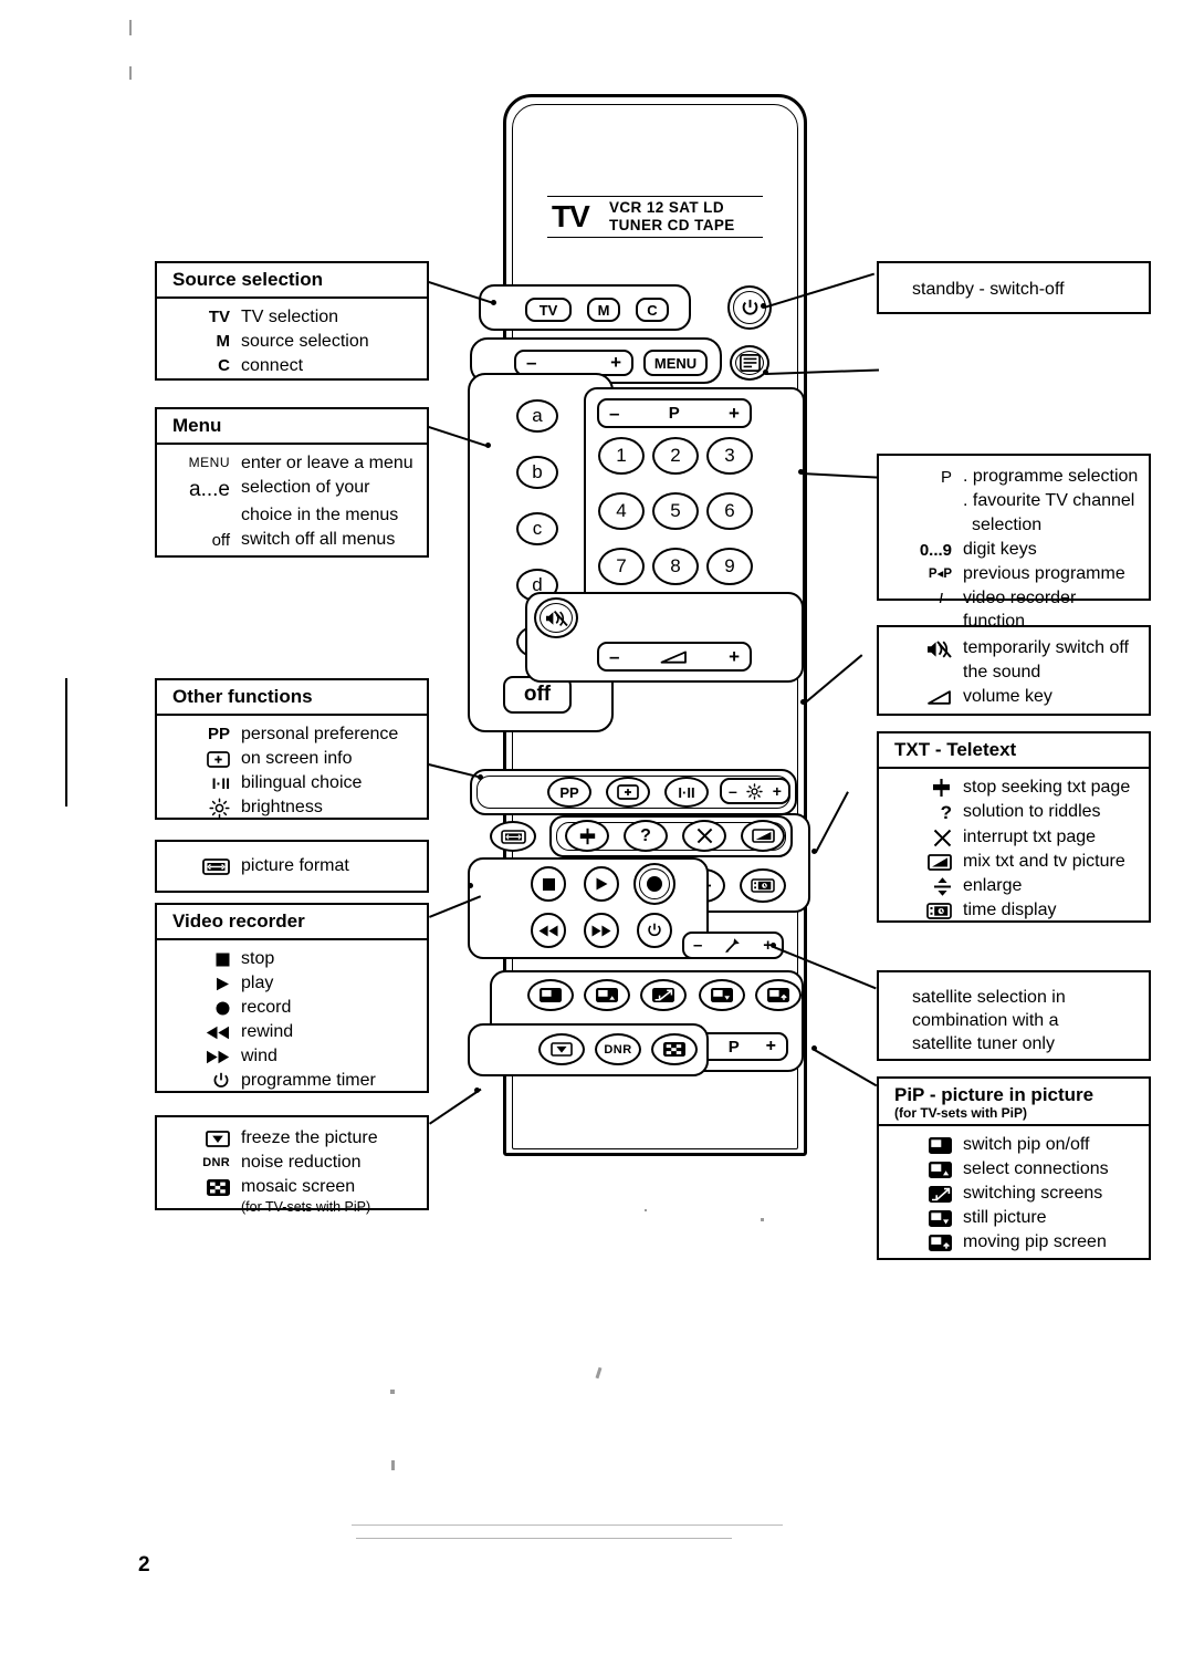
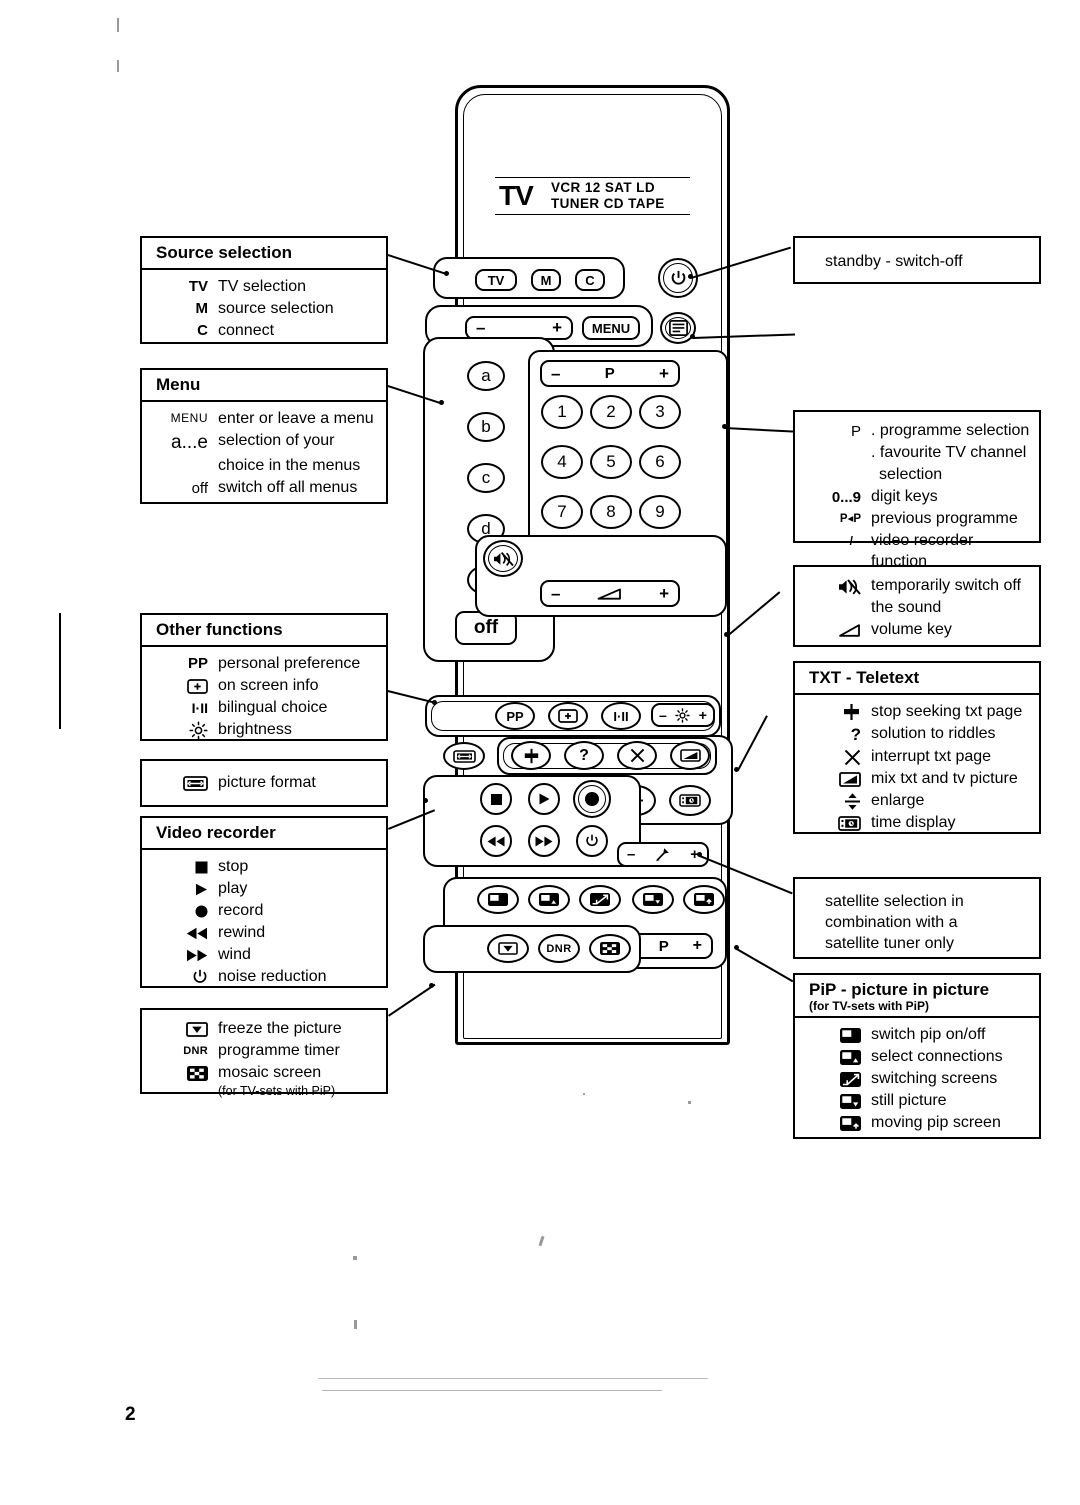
  Source selection
  TV
  TV selection
  M
  source selection
  C
  connect
  Menu
  MENU
  enter or leave a menu
  a...e
  selection of your
  choice in the menus
  off
  switch off all menus
  Other functions
  PP
  personal preference
  on screen info
  I·II
  bilingual choice
  brightness
  picture format
  Video recorder
  stop
  play
  record
  rewind
  wind
- programme timer
+ noise reduction
  freeze the picture
  DNR
- noise reduction
+ programme timer
  mosaic screen
  (for TV-sets with PiP)
  standby - switch-off
  P
  . programme selection
  . favourite TV channel
  selection
  0...9
  digit keys
  P◂P
  previous programme
  -/--
  video recorder function
  temporarily switch off
  the sound
  volume key
  TXT - Teletext
  stop seeking txt page
  ?
  solution to riddles
  interrupt txt page
  mix txt and tv picture
  enlarge
  time display
  satellite selection in
  combination with a
  satellite tuner only
  PiP - picture in picture
  (for TV-sets with PiP)
  switch pip on/off
  select connections
  switching screens
  still picture
  moving pip screen
  TV
  VCR 12 SAT LD
  TUNER CD TAPE
  TV
  M
  C
  –
  +
  MENU
  a
  b
  c
  d
  off
  –
  P
  +
  1
  2
  3
  4
  5
  6
  7
  8
  9
  –
  +
  PP
  I·II
  –
  +
  ?
  –
  +
  P
  +
  DNR
  2
